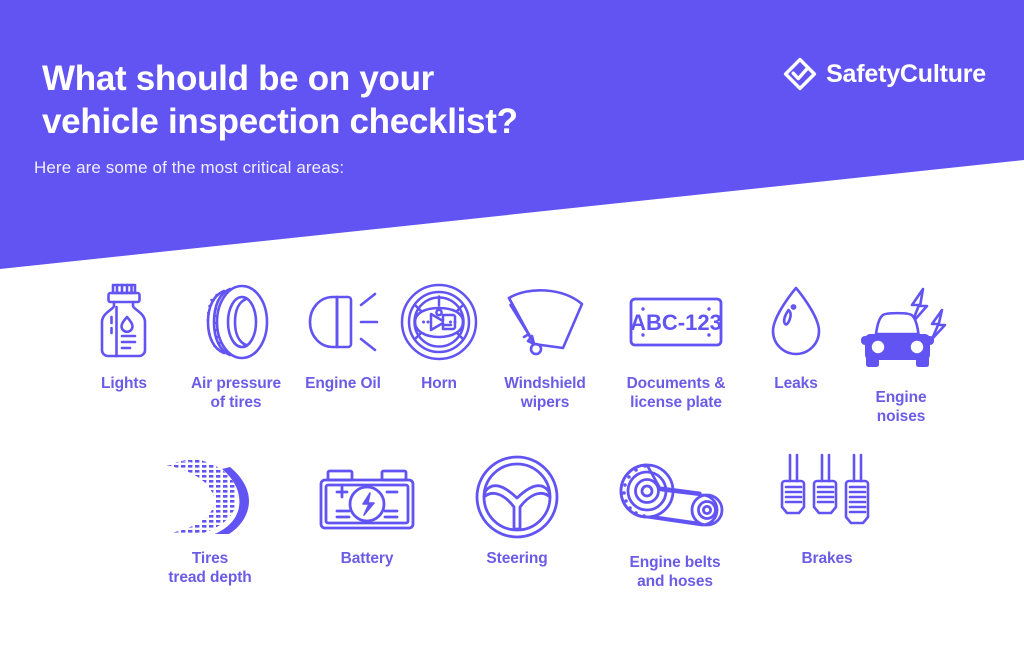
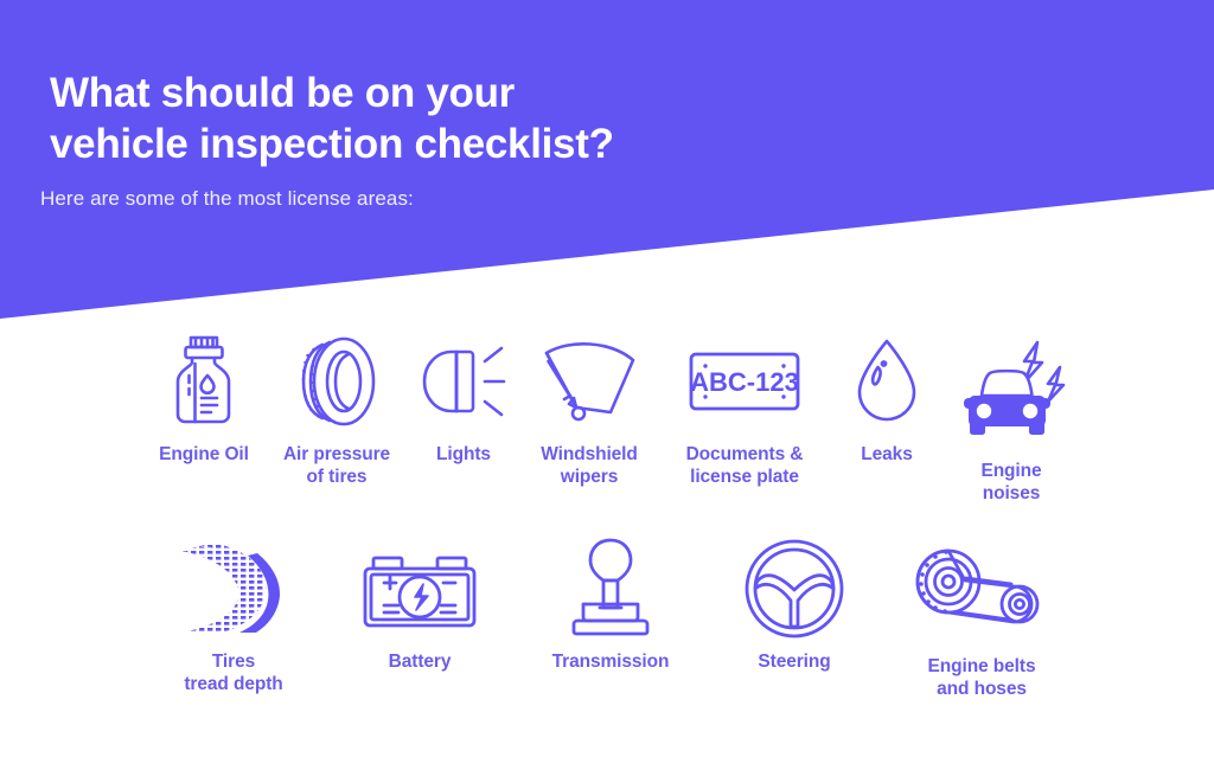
  What should be on your
  vehicle inspection checklist?
- Here are some of the most critical areas:
+ Here are some of the most license areas:
- SafetyCulture
- Lights
+ Engine Oil
  Air pressure
  of tires
- Engine Oil
+ Lights
- Horn
  Windshield
  wipers
  ABC-123
  Documents &
  license plate
  Leaks
  Engine
  noises
  Tires
  tread depth
  Battery
+ Transmission
  Steering
  Engine belts
  and hoses
- Brakes
